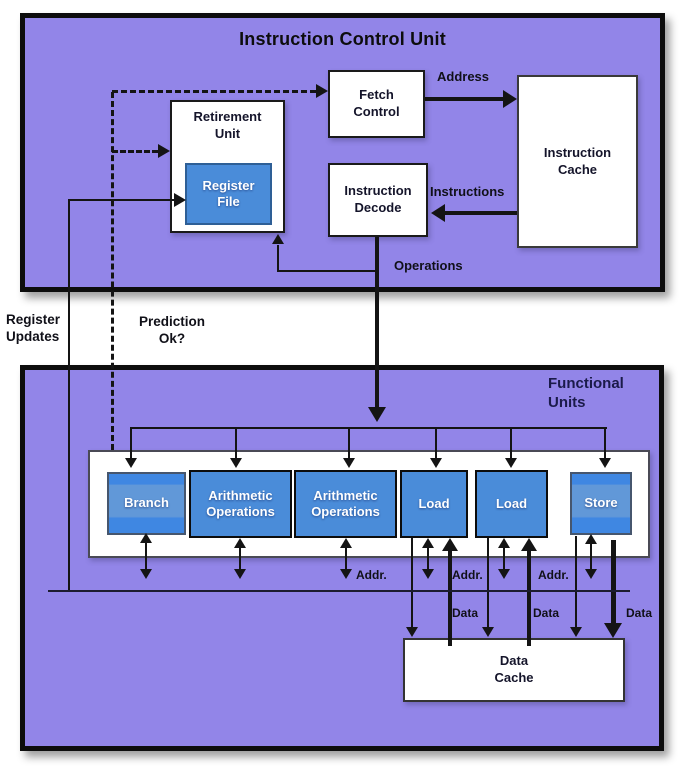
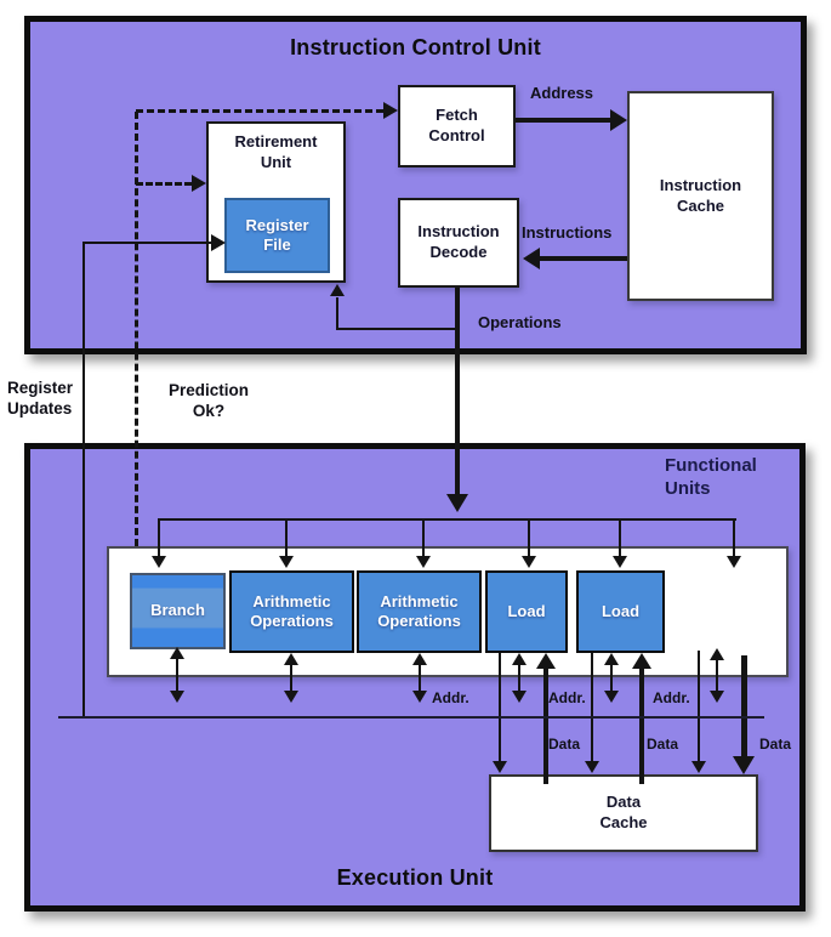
  Instruction Control Unit
+ Execution Unit
  Retirement
  Unit
  Register
  File
  Fetch
  Control
  Instruction
  Decode
  Instruction
  Cache
  Address
  Instructions
  Operations
  Register
  Updates
  Prediction
  Ok?
  Functional
  Units
  Branch
  Arithmetic
  Operations
  Arithmetic
  Operations
  Load
  Load
- Store
  Data
  Cache
  Addr.
  Addr.
  Addr.
  Data
  Data
  Data
